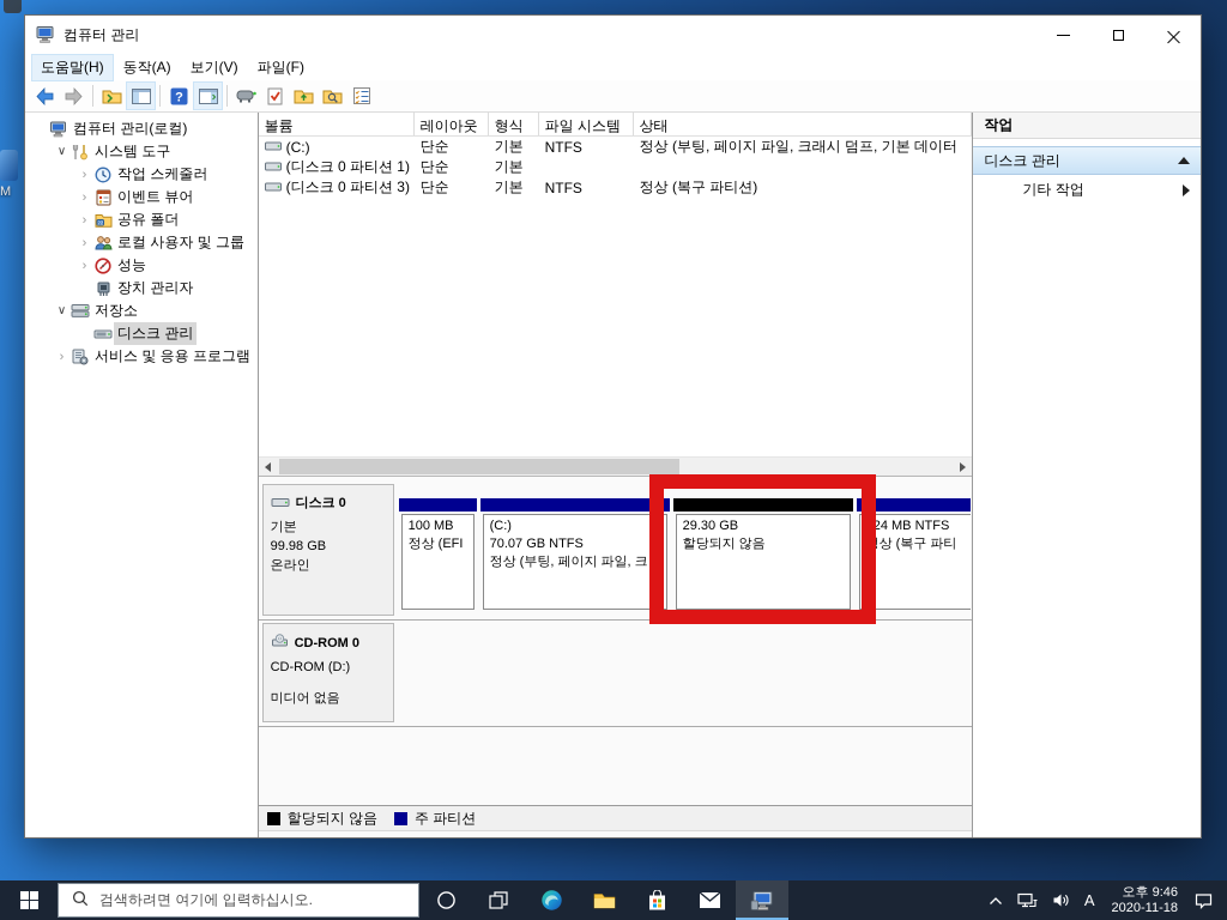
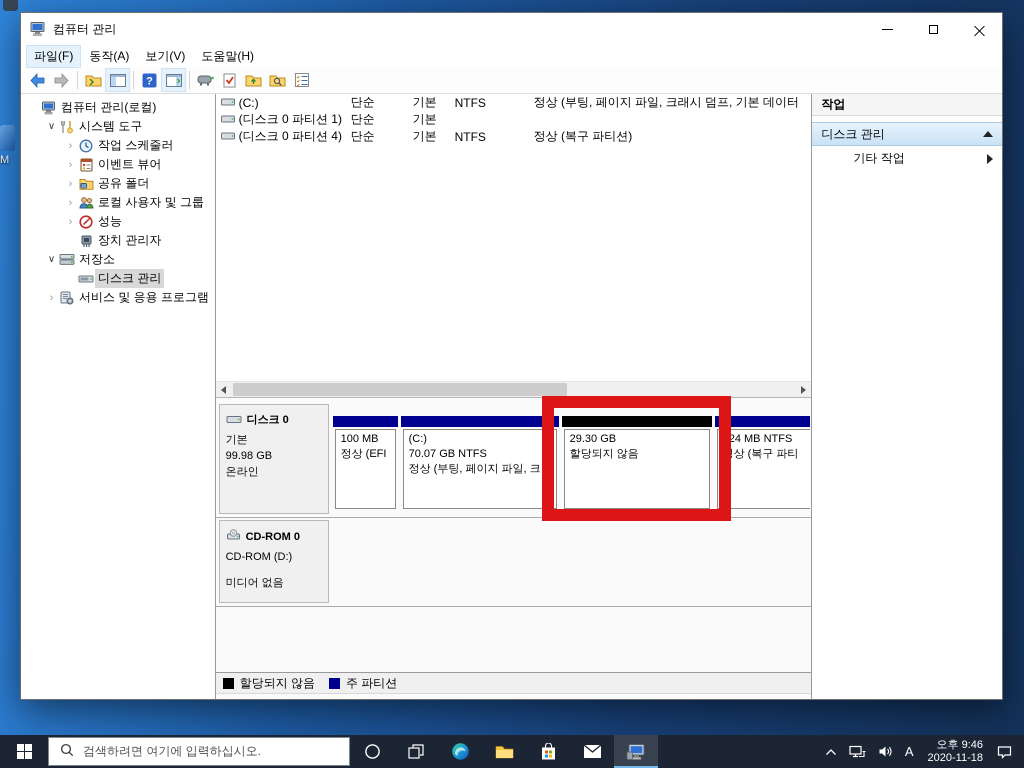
  M
  컴퓨터 관리
- 도움말(H)
+ 파일(F)
  동작(A)
  보기(V)
- 파일(F)
+ 도움말(H)
  ?
  컴퓨터 관리(로컬)
  ∨
  시스템 도구
  ›
  작업 스케줄러
  ›
  이벤트 뷰어
  ›
  공유 폴더
  ›
  로컬 사용자 및 그룹
  ›
  성능
  장치 관리자
  ∨
  저장소
  디스크 관리
  ›
  서비스 및 응용 프로그램
- 볼륨
- 레이아웃
- 형식
- 파일 시스템
- 상태
  (C:)
  단순
  기본
  NTFS
  정상 (부팅, 페이지 파일, 크래시 덤프, 기본 데이터
  (디스크 0 파티션 1)
  단순
  기본
- (디스크 0 파티션 3)
+ (디스크 0 파티션 4)
  단순
  기본
  NTFS
  정상 (복구 파티션)
  디스크 0
  기본
  99.98 GB
  온라인
  100 MB
  정상 (EFI
  (C:)
  70.07 GB NTFS
  정상 (부팅, 페이지 파일, 크
  29.30 GB
  할당되지 않음
  524 MB NTFS
  정상 (복구 파티
  CD-ROM 0
  CD-ROM (D:)
  미디어 없음
  할당되지 않음
  주 파티션
  작업
  디스크 관리
  기타 작업
  검색하려면 여기에 입력하십시오.
  A
  오후 9:46
  2020-11-18
